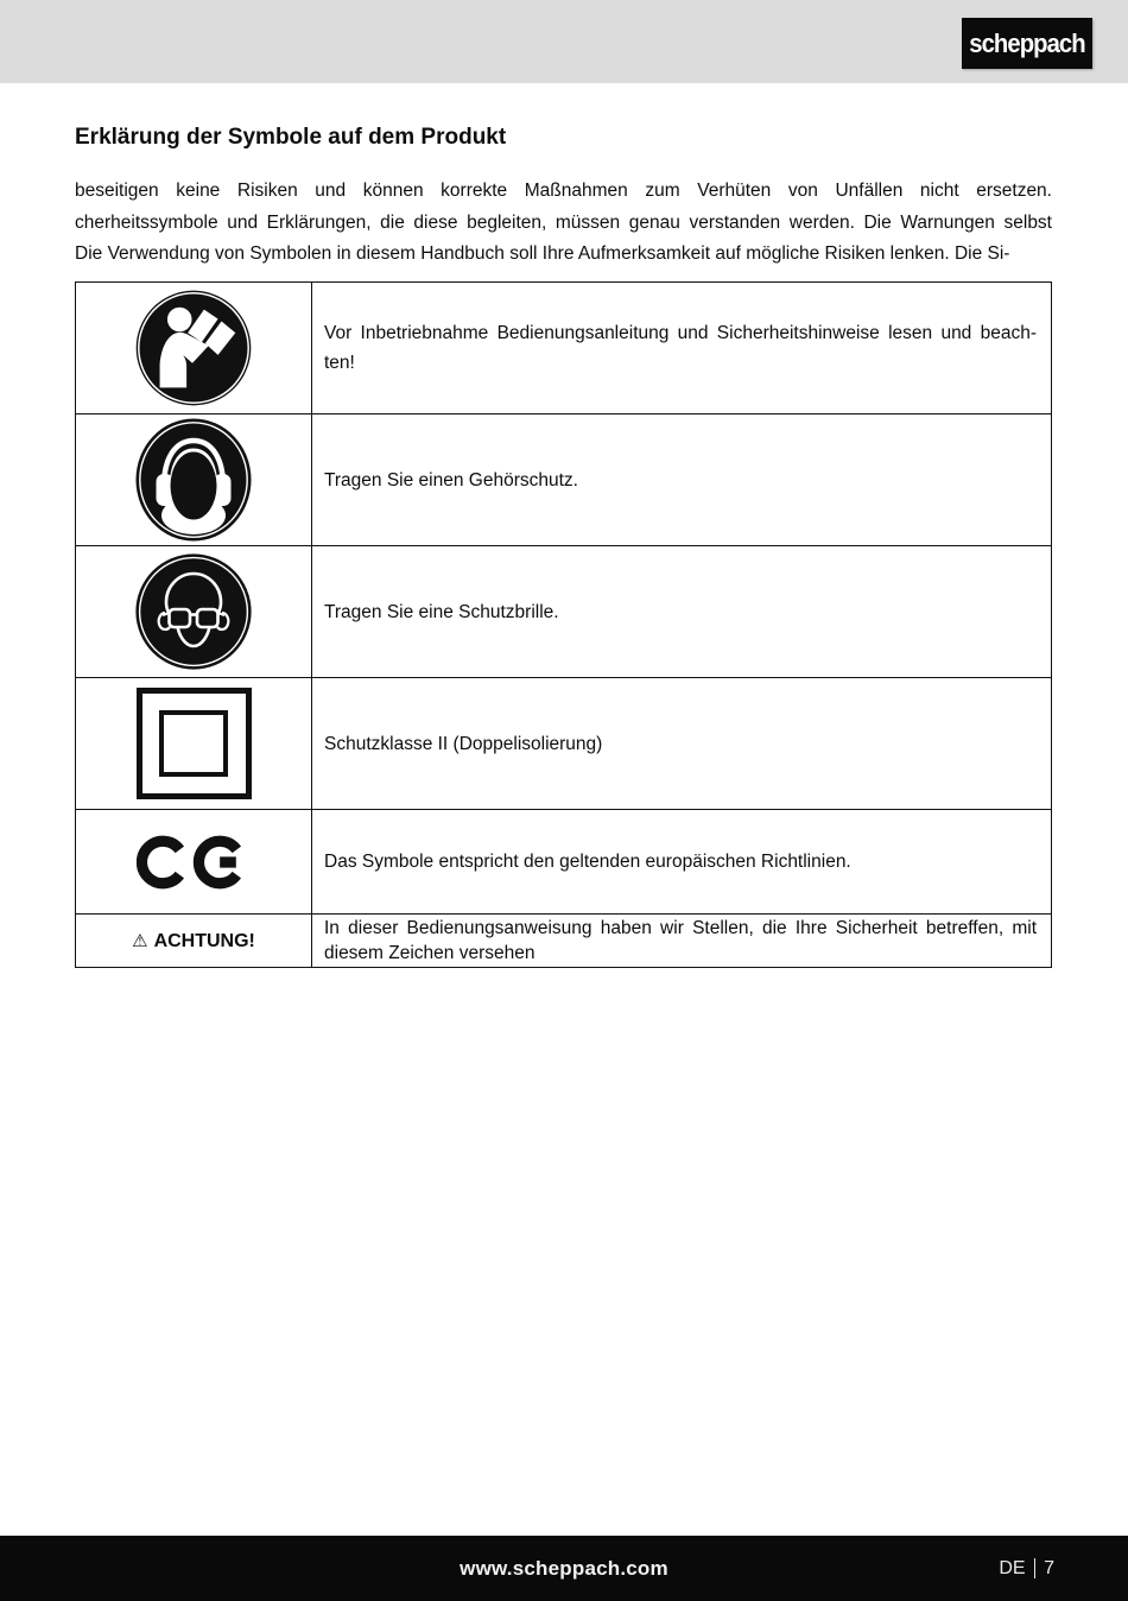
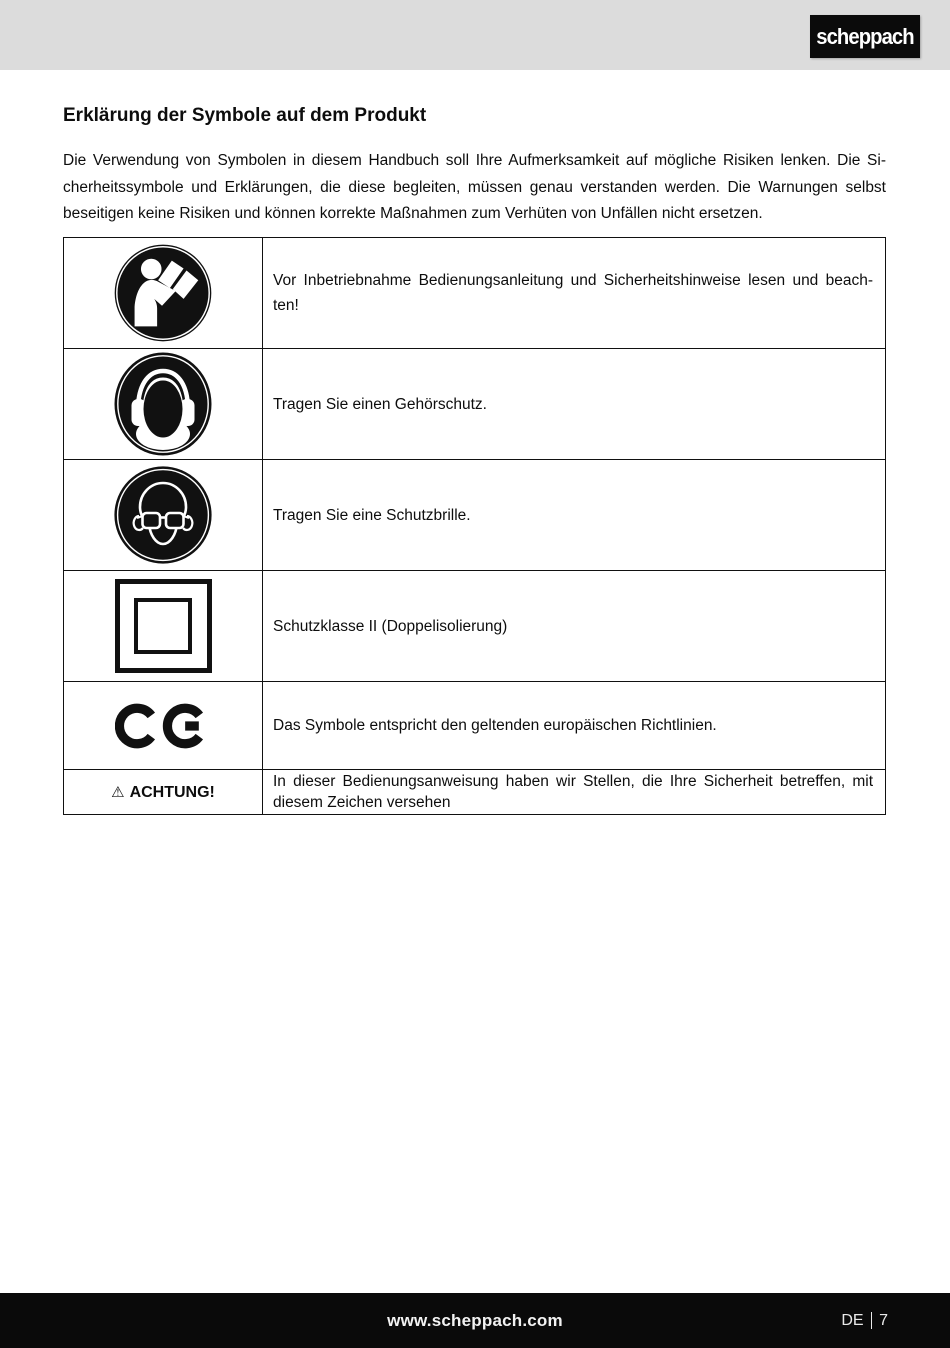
  scheppach
  Erklärung der Symbole auf dem Produkt
- beseitigen keine Risiken und können korrekte Maßnahmen zum Verhüten von Unfällen nicht ersetzen.
+ Die Verwendung von Symbolen in diesem Handbuch soll Ihre Aufmerksamkeit auf mögliche Risiken lenken. Die Si-
  cherheitssymbole und Erklärungen, die diese begleiten, müssen genau verstanden werden. Die Warnungen selbst
- Die Verwendung von Symbolen in diesem Handbuch soll Ihre Aufmerksamkeit auf mögliche Risiken lenken. Die Si-
+ beseitigen keine Risiken und können korrekte Maßnahmen zum Verhüten von Unfällen nicht ersetzen.
  Vor Inbetriebnahme Bedienungsanleitung und Sicherheitshinweise lesen und beach-
  ten!
  Tragen Sie einen Gehörschutz.
  Tragen Sie eine Schutzbrille.
  Schutzklasse II (Doppelisolierung)
  Das Symbole entspricht den geltenden europäischen Richtlinien.
  ⚠ ACHTUNG!
  In dieser Bedienungsanweisung haben wir Stellen, die Ihre Sicherheit betreffen, mit
  diesem Zeichen versehen
  www.scheppach.com
  DE
  7
